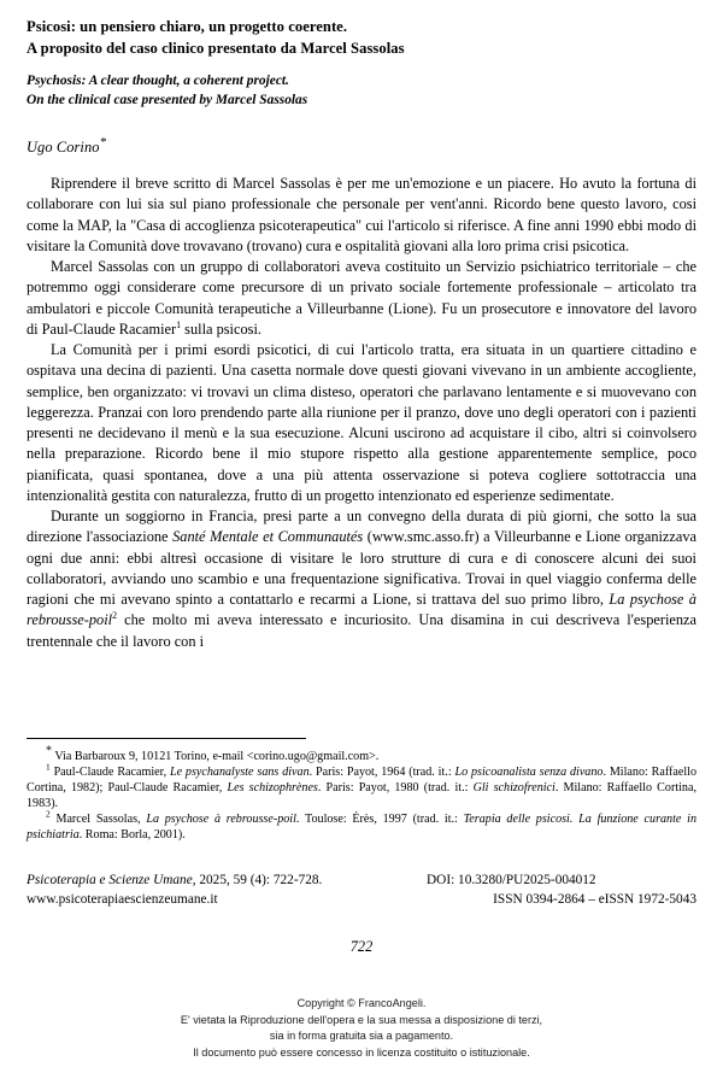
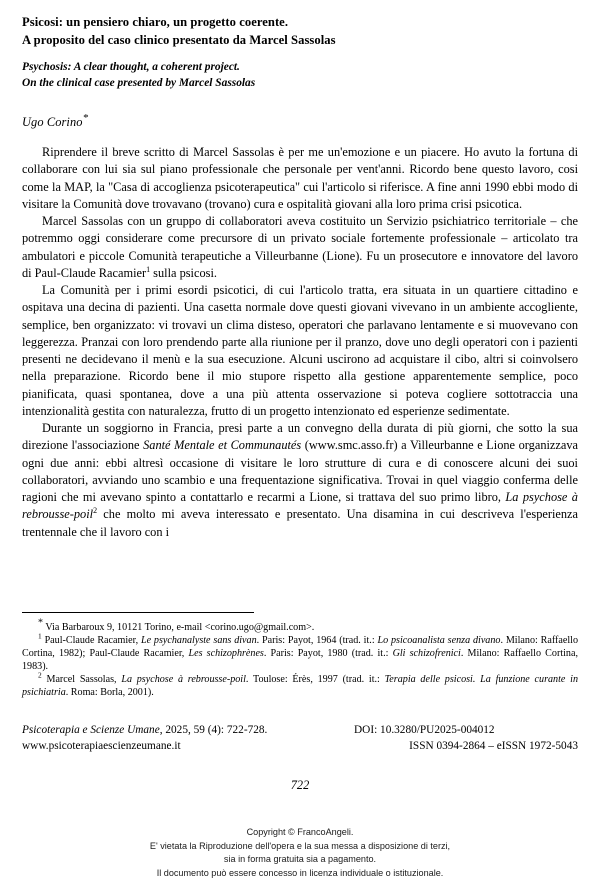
  Psicosi: un pensiero chiaro, un progetto coerente.
  A proposito del caso clinico presentato da Marcel Sassolas
  Psychosis: A clear thought, a coherent project.
  On the clinical case presented by Marcel Sassolas
  Ugo Corino*
  Riprendere il breve scritto di Marcel Sassolas è per me un'emozione e un piacere. Ho avuto la fortuna di collaborare con lui sia sul piano professionale che personale per vent'anni. Ricordo bene questo lavoro, cosi come la MAP, la "Casa di accoglienza psicoterapeutica" cui l'articolo si riferisce. A fine anni 1990 ebbi modo di visitare la Comunità dove trovavano (trovano) cura e ospitalità giovani alla loro prima crisi psicotica.
  Marcel Sassolas con un gruppo di collaboratori aveva costituito un Servizio psichiatrico territoriale – che potremmo oggi considerare come precursore di un privato sociale fortemente professionale – articolato tra ambulatori e piccole Comunità terapeutiche a Villeurbanne (Lione). Fu un prosecutore e innovatore del lavoro di Paul-Claude Racamier1 sulla psicosi.
  La Comunità per i primi esordi psicotici, di cui l'articolo tratta, era situata in un quartiere cittadino e ospitava una decina di pazienti. Una casetta normale dove questi giovani vivevano in un ambiente accogliente, semplice, ben organizzato: vi trovavi un clima disteso, operatori che parlavano lentamente e si muovevano con leggerezza. Pranzai con loro prendendo parte alla riunione per il pranzo, dove uno degli operatori con i pazienti presenti ne decidevano il menù e la sua esecuzione. Alcuni uscirono ad acquistare il cibo, altri si coinvolsero nella preparazione. Ricordo bene il mio stupore rispetto alla gestione apparentemente semplice, poco pianificata, quasi spontanea, dove a una più attenta osservazione si poteva cogliere sottotraccia una intenzionalità gestita con naturalezza, frutto di un progetto intenzionato ed esperienze sedimentate.
- Durante un soggiorno in Francia, presi parte a un convegno della durata di più giorni, che sotto la sua direzione l'associazione Santé Mentale et Communautés (www.smc.asso.fr) a Villeurbanne e Lione organizzava ogni due anni: ebbi altresì occasione di visitare le loro strutture di cura e di conoscere alcuni dei suoi collaboratori, avviando uno scambio e una frequentazione significativa. Trovai in quel viaggio conferma delle ragioni che mi avevano spinto a contattarlo e recarmi a Lione, si trattava del suo primo libro, La psychose à rebrousse-poil2 che molto mi aveva interessato e incuriosito. Una disamina in cui descriveva l'esperienza trentennale che il lavoro con i
+ Durante un soggiorno in Francia, presi parte a un convegno della durata di più giorni, che sotto la sua direzione l'associazione Santé Mentale et Communautés (www.smc.asso.fr) a Villeurbanne e Lione organizzava ogni due anni: ebbi altresì occasione di visitare le loro strutture di cura e di conoscere alcuni dei suoi collaboratori, avviando uno scambio e una frequentazione significativa. Trovai in quel viaggio conferma delle ragioni che mi avevano spinto a contattarlo e recarmi a Lione, si trattava del suo primo libro, La psychose à rebrousse-poil2 che molto mi aveva interessato e presentato. Una disamina in cui descriveva l'esperienza trentennale che il lavoro con i
  * Via Barbaroux 9, 10121 Torino, e-mail <corino.ugo@gmail.com>.
  1 Paul-Claude Racamier, Le psychanalyste sans divan. Paris: Payot, 1964 (trad. it.: Lo psicoanalista senza divano. Milano: Raffaello Cortina, 1982); Paul-Claude Racamier, Les schizophrènes. Paris: Payot, 1980 (trad. it.: Gli schizofrenici. Milano: Raffaello Cortina, 1983).
  2 Marcel Sassolas, La psychose à rebrousse-poil. Toulose: Érès, 1997 (trad. it.: Terapia delle psicosi. La funzione curante in psichiatria. Roma: Borla, 2001).
  Psicoterapia e Scienze Umane, 2025, 59 (4): 722-728.
  DOI: 10.3280/PU2025-004012
  www.psicoterapiaescienzeumane.it
  ISSN 0394-2864 – eISSN 1972-5043
  722
  Copyright © FrancoAngeli.
  E' vietata la Riproduzione dell'opera e la sua messa a disposizione di terzi,
  sia in forma gratuita sia a pagamento.
- Il documento può essere concesso in licenza costituito o istituzionale.
+ Il documento può essere concesso in licenza individuale o istituzionale.
